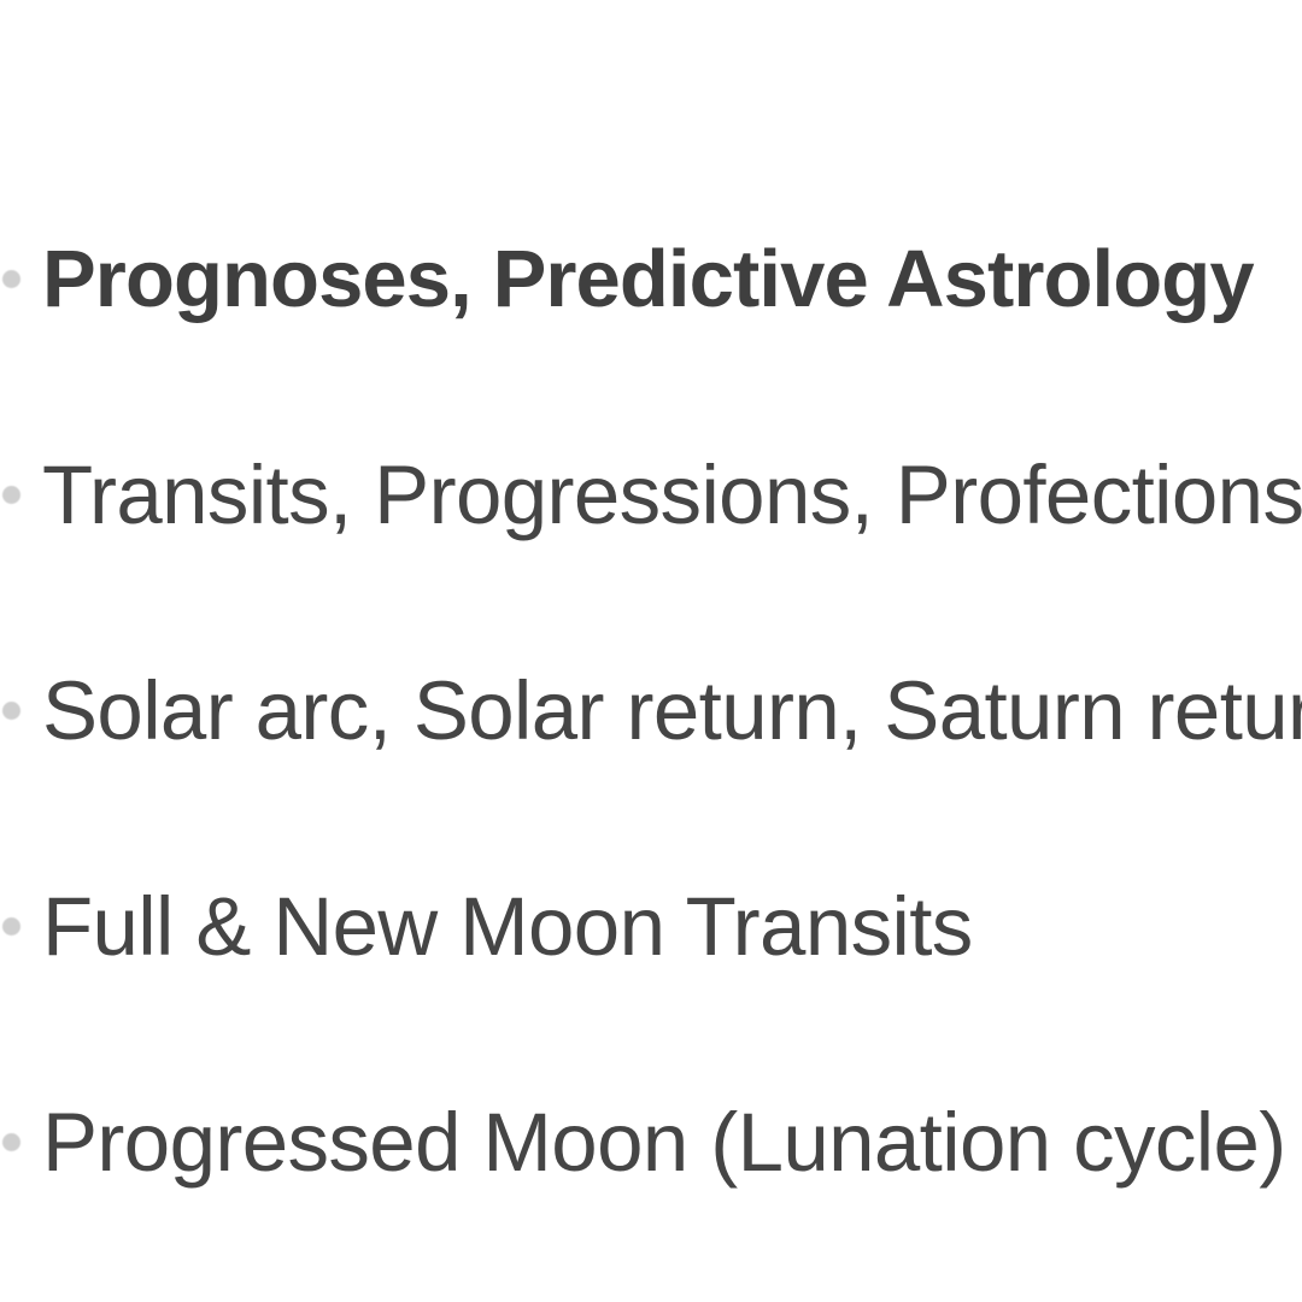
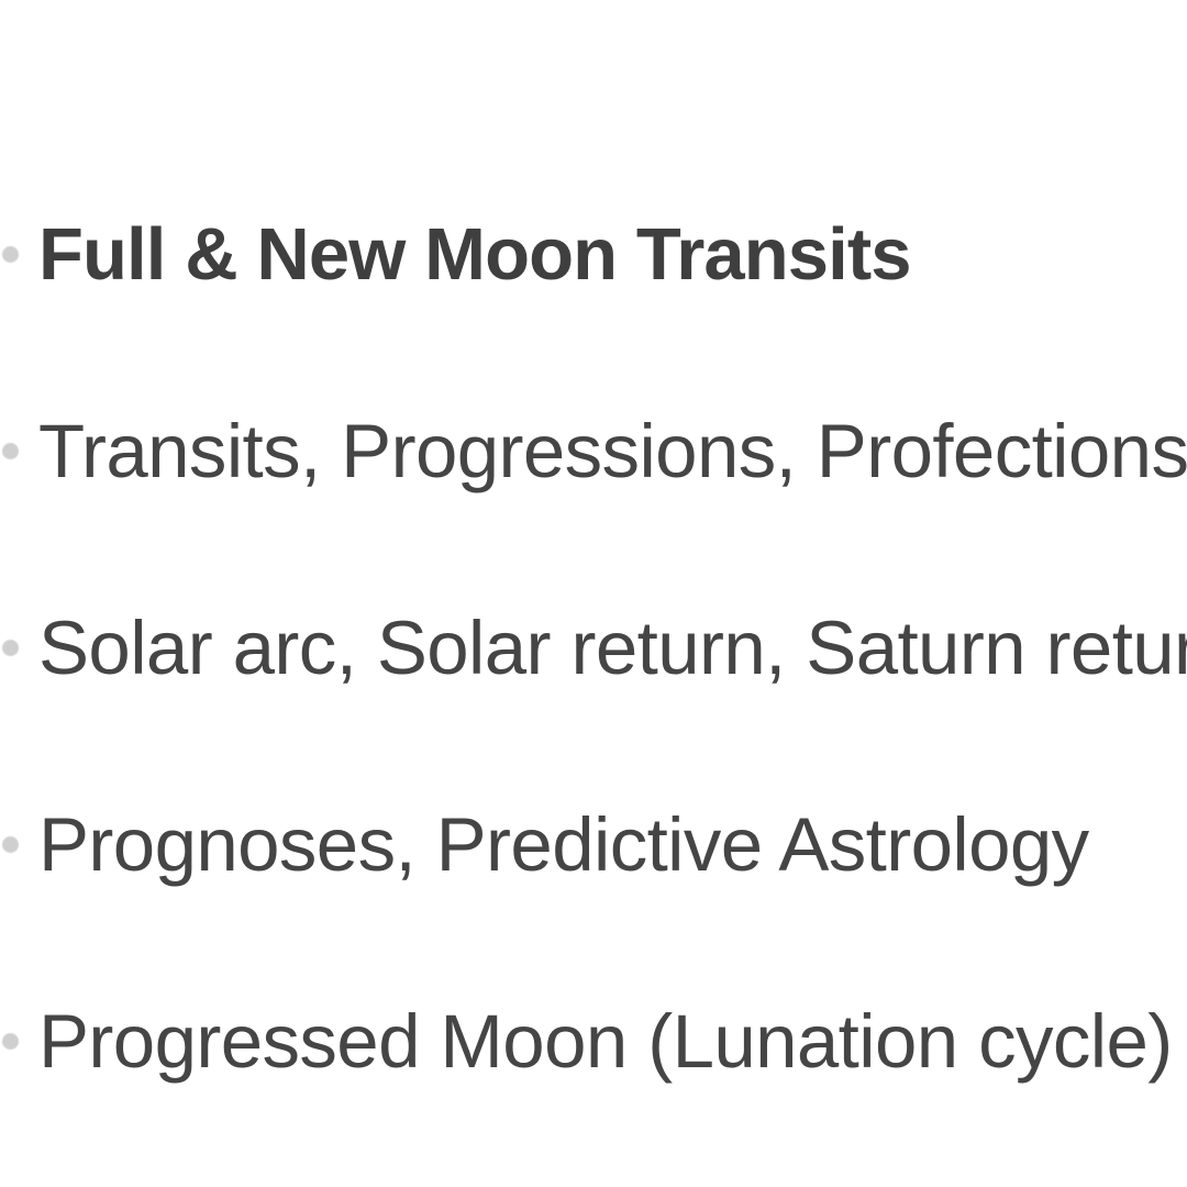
- Prognoses, Predictive Astrology
+ Full & New Moon Transits
  Transits, Progressions, Profections
  Solar arc, Solar return, Saturn retur
- Full & New Moon Transits
+ Prognoses, Predictive Astrology
  Progressed Moon (Lunation cycle)
